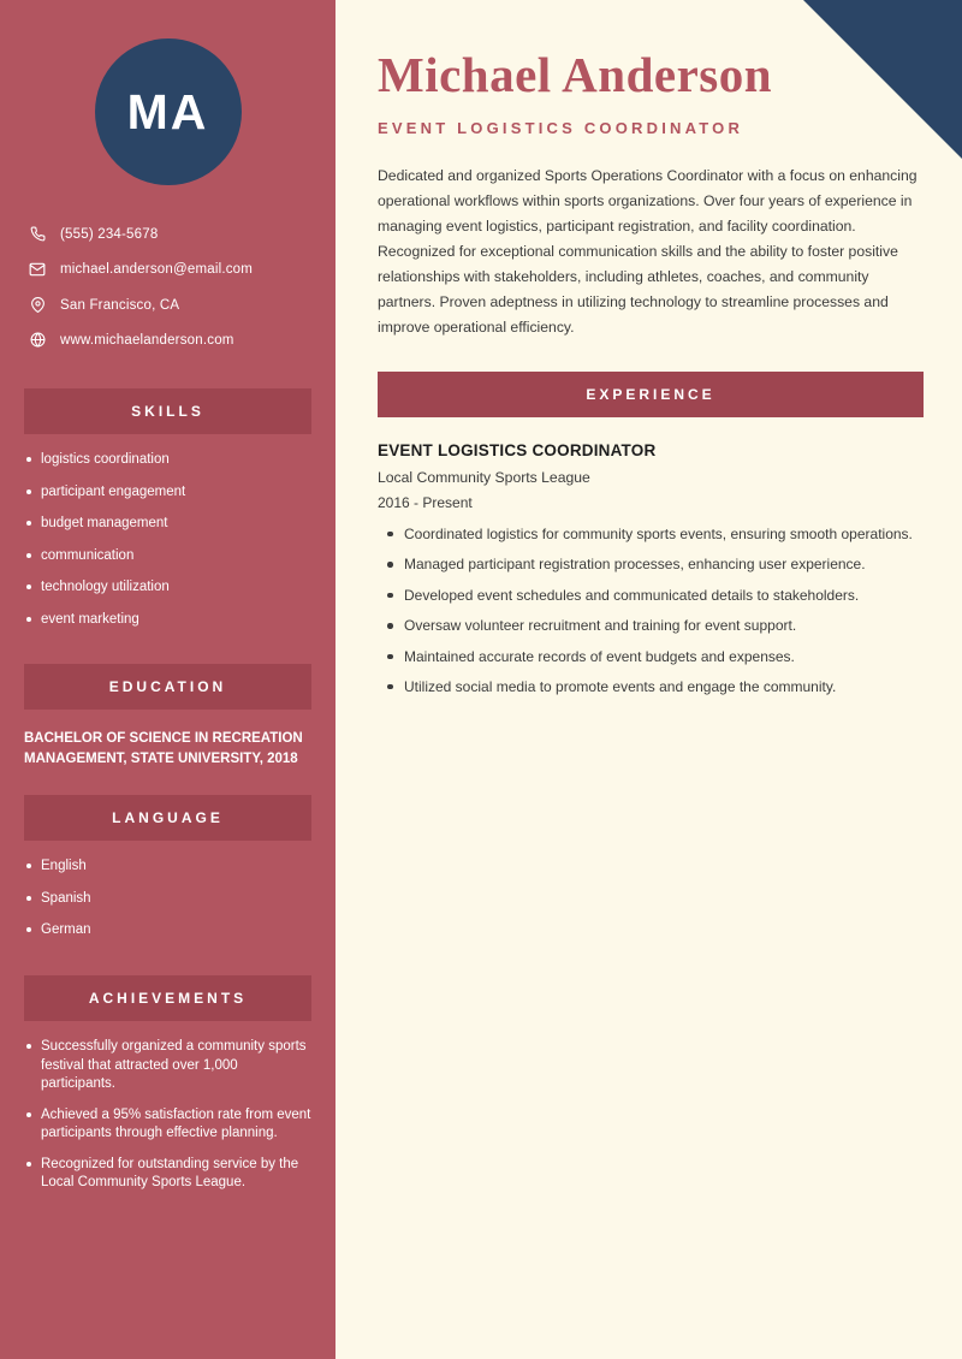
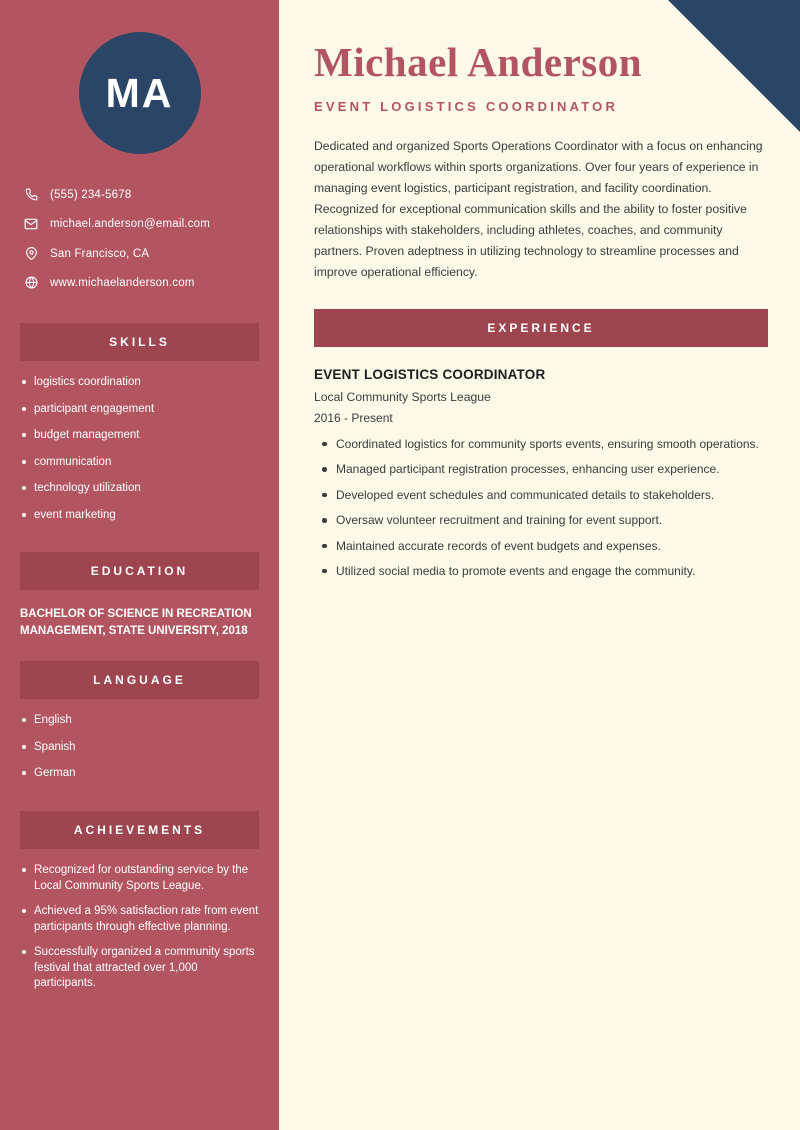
  MA
  (555) 234-5678
  michael.anderson@email.com
  San Francisco, CA
  www.michaelanderson.com
  SKILLS
  logistics coordination
  participant engagement
  budget management
  communication
  technology utilization
  event marketing
  EDUCATION
  BACHELOR OF SCIENCE IN RECREATION MANAGEMENT, STATE UNIVERSITY, 2018
  LANGUAGE
  English
  Spanish
  German
  ACHIEVEMENTS
- Successfully organized a community sports festival that attracted over 1,000 participants.
+ Recognized for outstanding service by the Local Community Sports League.
  Achieved a 95% satisfaction rate from event participants through effective planning.
- Recognized for outstanding service by the Local Community Sports League.
+ Successfully organized a community sports festival that attracted over 1,000 participants.
  Michael Anderson
  EVENT LOGISTICS COORDINATOR
  Dedicated and organized Sports Operations Coordinator with a focus on enhancing operational workflows within sports organizations. Over four years of experience in managing event logistics, participant registration, and facility coordination. Recognized for exceptional communication skills and the ability to foster positive relationships with stakeholders, including athletes, coaches, and community partners. Proven adeptness in utilizing technology to streamline processes and improve operational efficiency.
  EXPERIENCE
  EVENT LOGISTICS COORDINATOR
  Local Community Sports League
  2016 - Present
  Coordinated logistics for community sports events, ensuring smooth operations.
  Managed participant registration processes, enhancing user experience.
  Developed event schedules and communicated details to stakeholders.
  Oversaw volunteer recruitment and training for event support.
  Maintained accurate records of event budgets and expenses.
  Utilized social media to promote events and engage the community.
